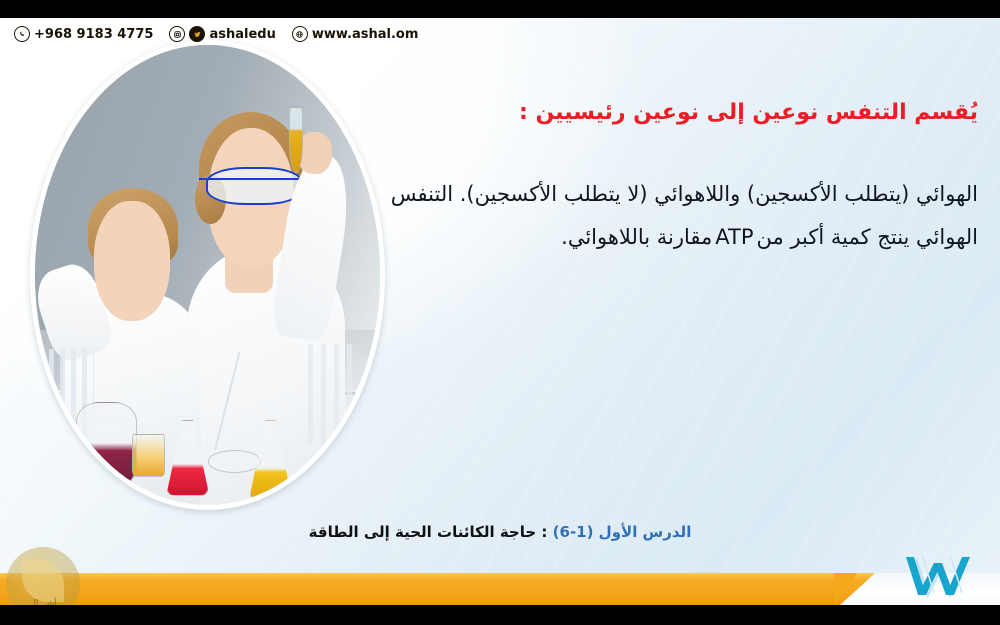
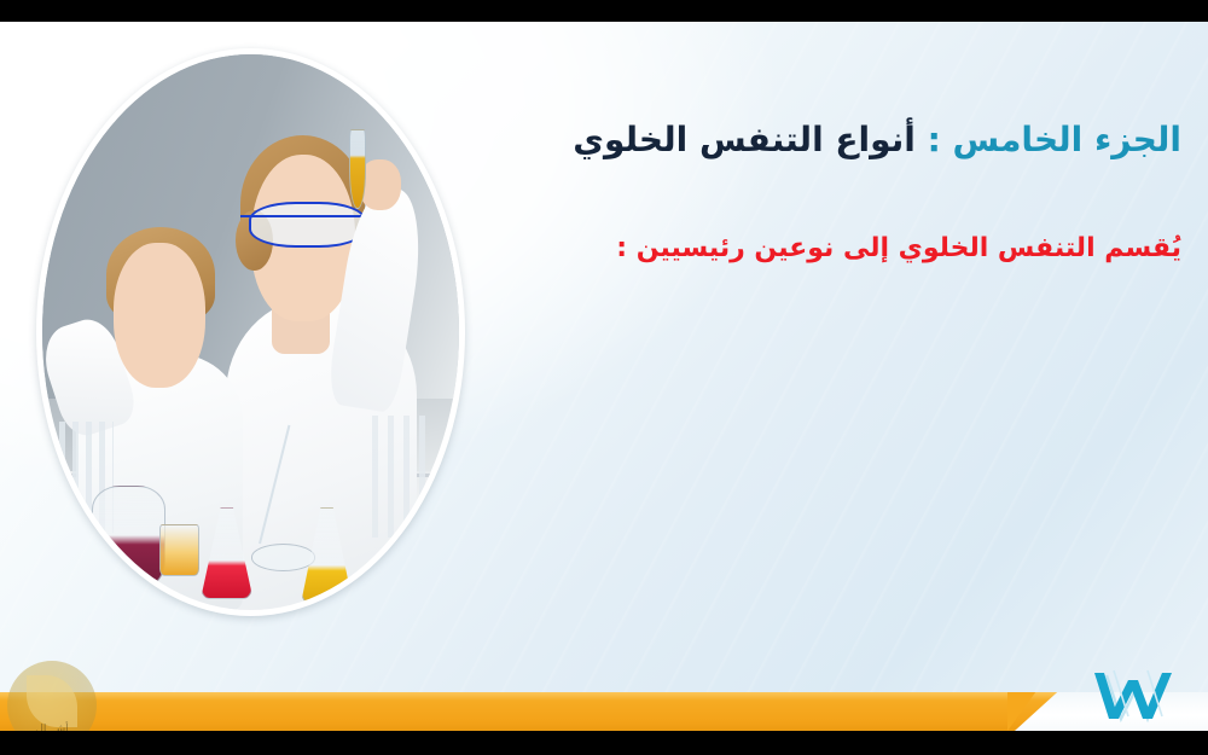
+ الجزء الخامس : أنواع التنفس الخلوي
- يُقسم التنفس نوعين إلى نوعين رئيسيين :
+ يُقسم التنفس الخلوي إلى نوعين رئيسيين :
- الهوائي (يتطلب الأكسجين) واللاهوائي (لا يتطلب الأكسجين). التنفس الهوائي ينتج كمية أكبر منATPمقارنة باللاهوائي.
- الدرس الأول (1-6) : حاجة الكائنات الحية إلى الطاقة
- +968 9183 4775
- ashaledu
- www.ashal.om
